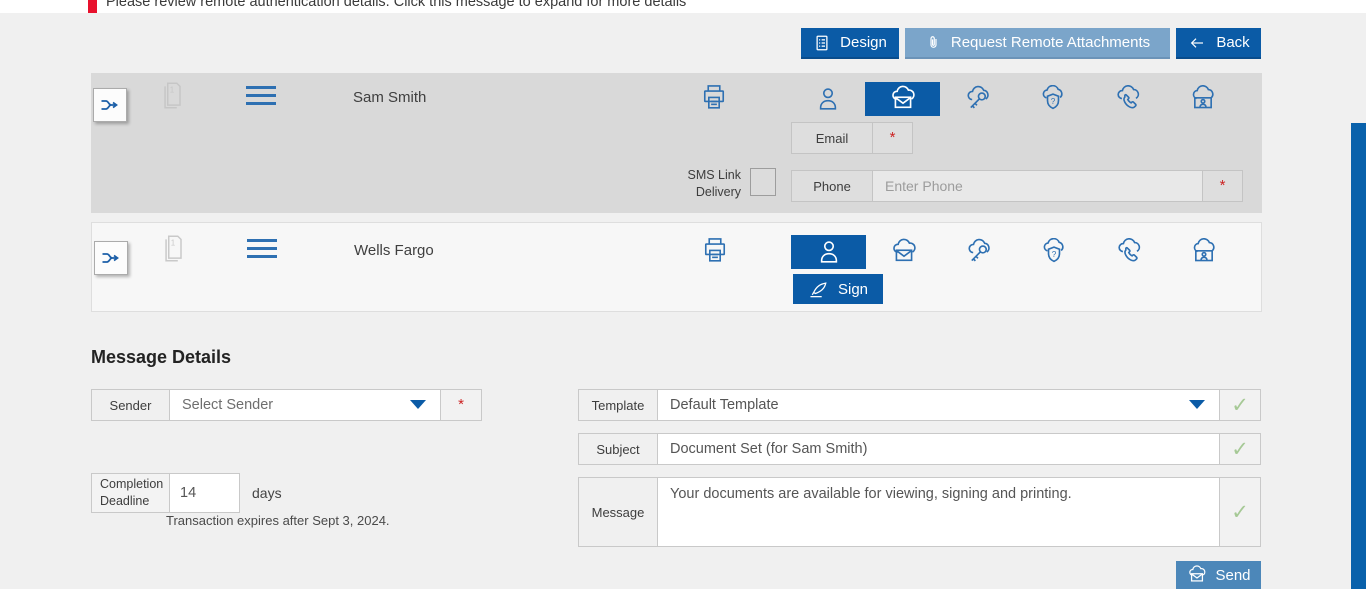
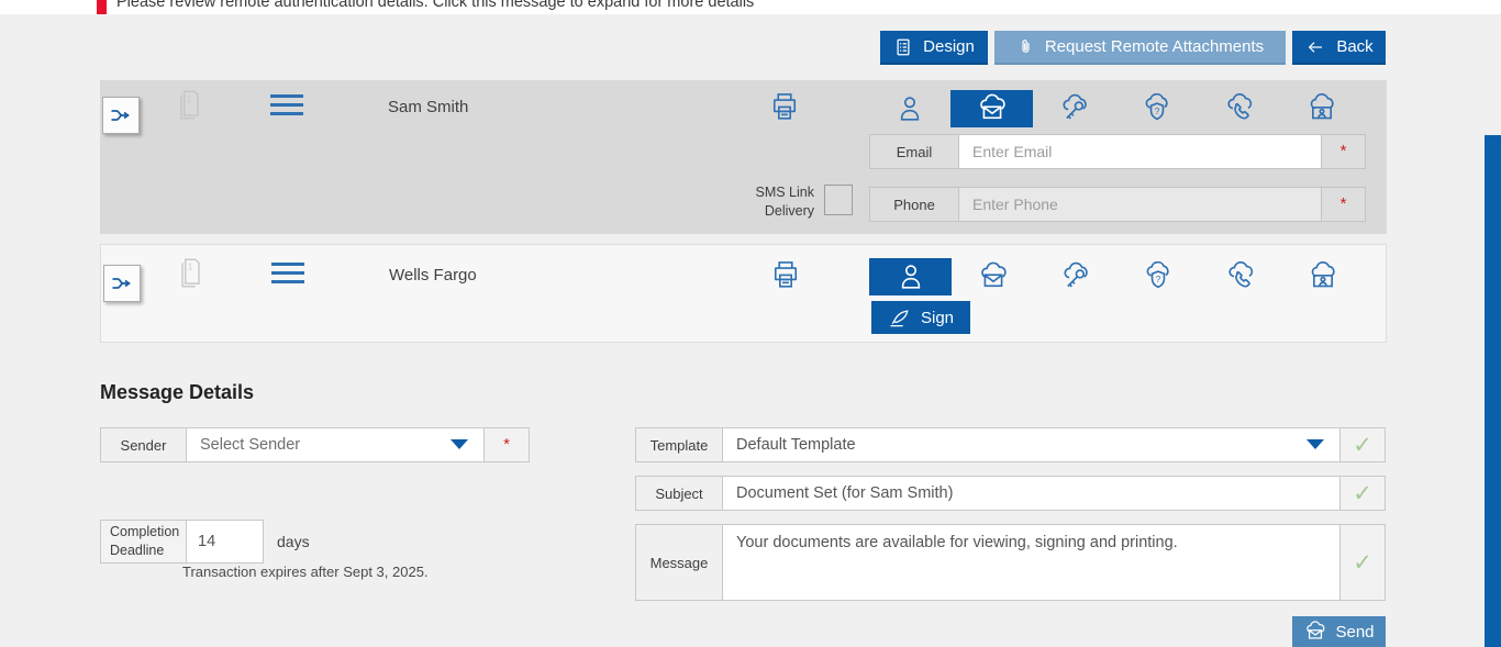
  Please review remote authentication details. Click this message to expand for more details
  Design
  Request Remote Attachments
  Back
  Sam Smith
  ?
  Email
+ Enter Email
  *
  SMS Link Delivery
  Phone
  Enter Phone
  *
  1
  Wells Fargo
  ?
  Sign
  Message Details
  Sender
  Select Sender
  *
  Completion
  Deadline
  14
  days
- Transaction expires after Sept 3, 2024.
+ Transaction expires after Sept 3, 2025.
  Template
  Default Template
  ✓
  Subject
  Document Set (for Sam Smith)
  ✓
  Message
  Your documents are available for viewing, signing and printing.
  ✓
  Send
